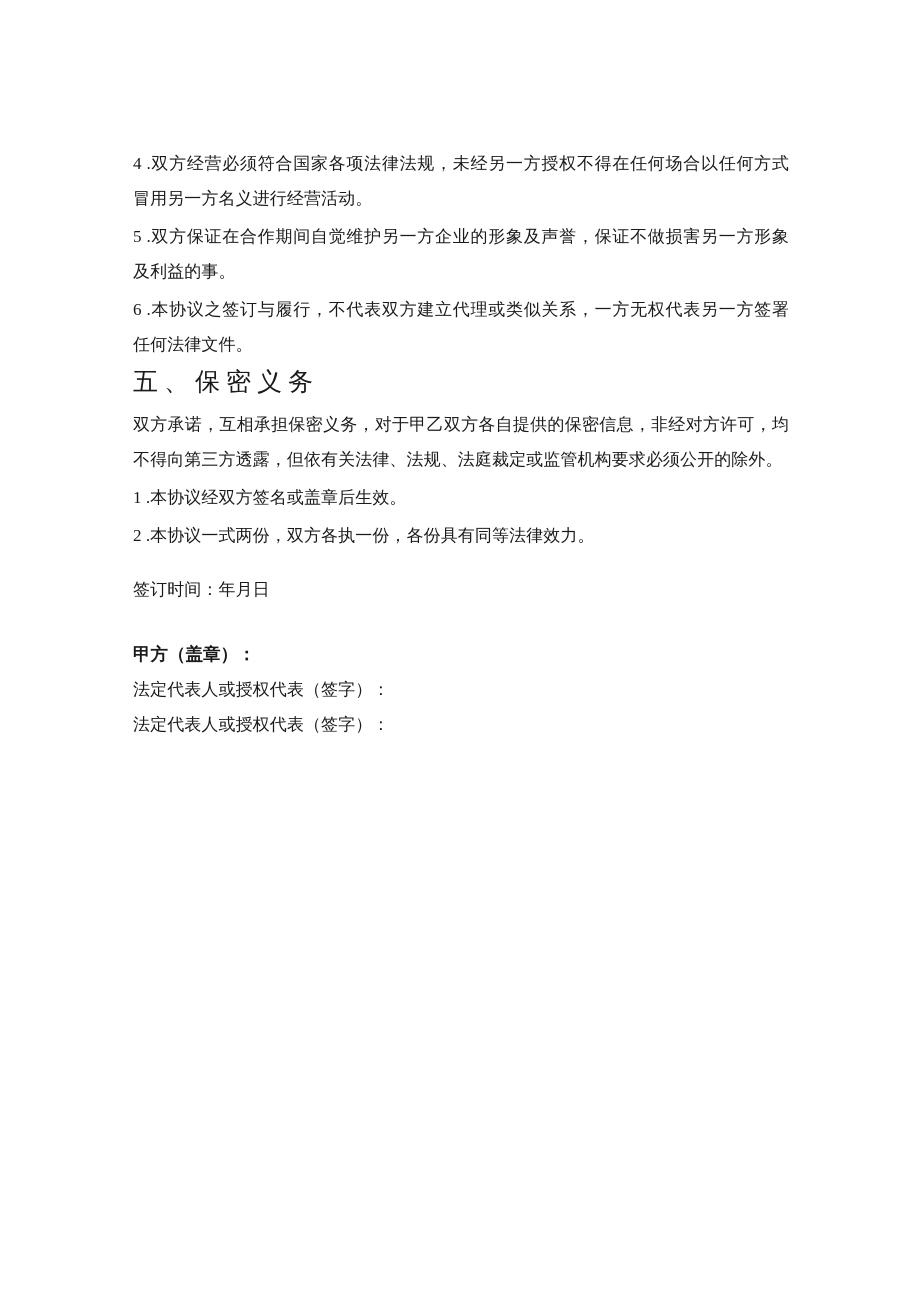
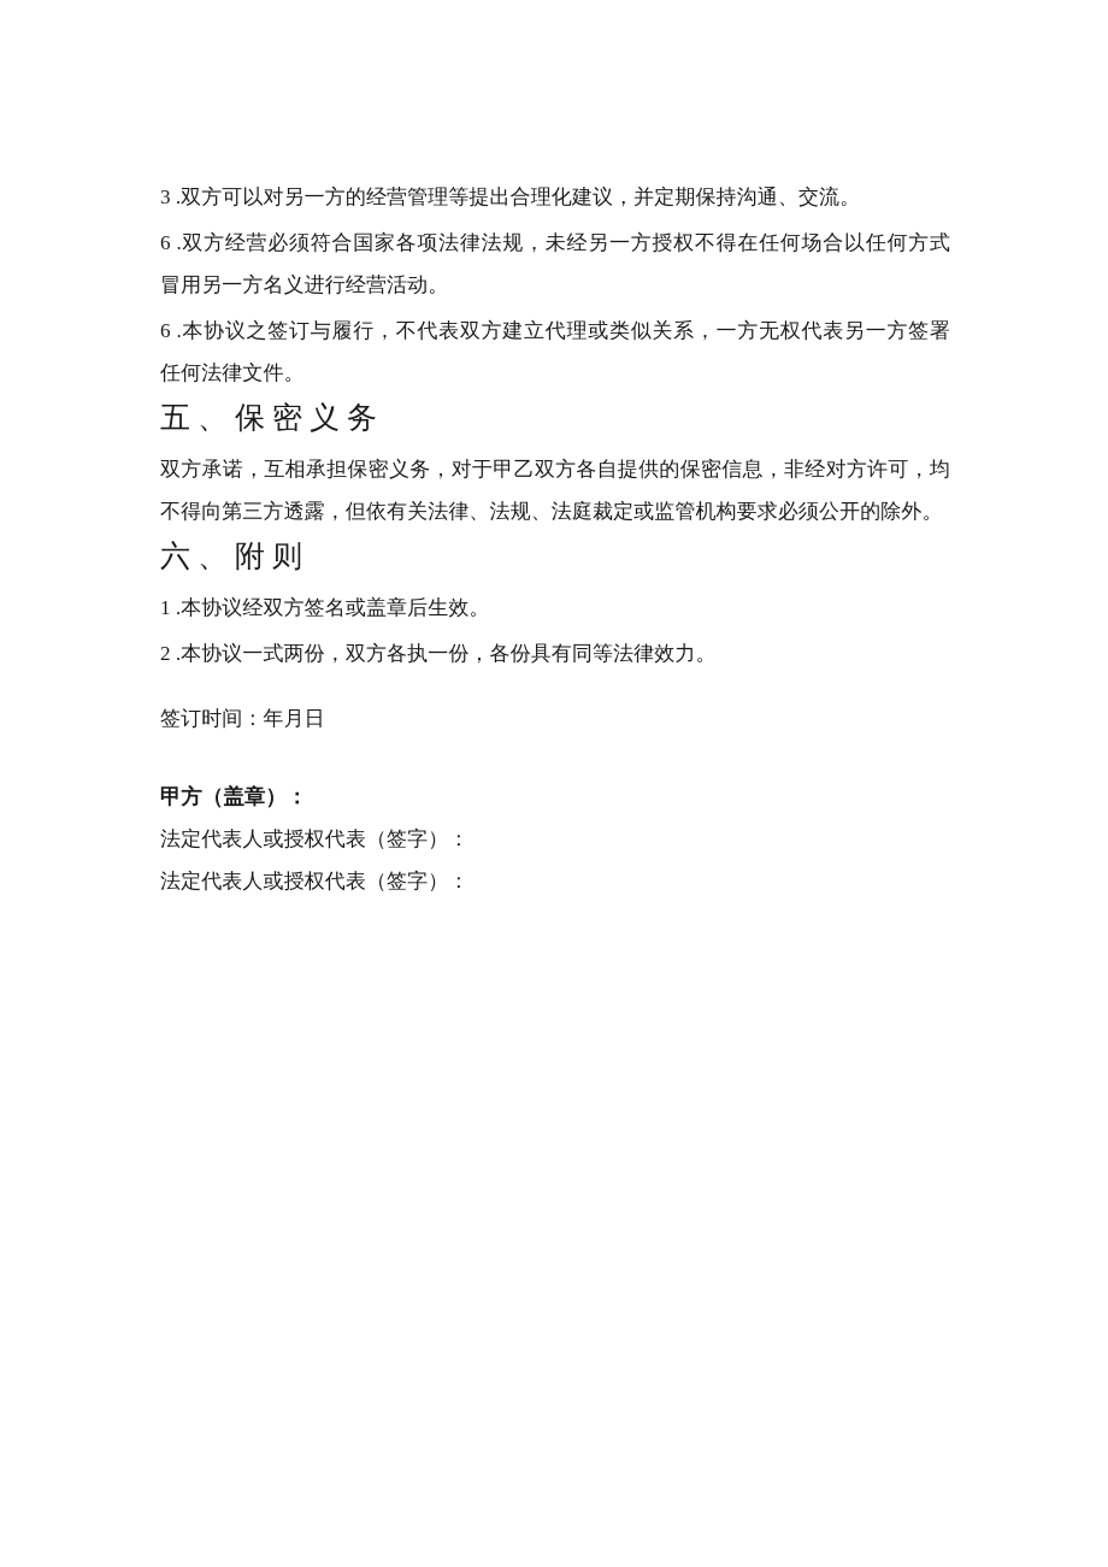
+ 3 .双方可以对另一方的经营管理等提出合理化建议，并定期保持沟通、交流。
- 4 .双方经营必须符合国家各项法律法规，未经另一方授权不得在任何场合以任何方式
+ 6 .双方经营必须符合国家各项法律法规，未经另一方授权不得在任何场合以任何方式
  冒用另一方名义进行经营活动。
- 5 .双方保证在合作期间自觉维护另一方企业的形象及声誉，保证不做损害另一方形象
- 及利益的事。
  6 .本协议之签订与履行，不代表双方建立代理或类似关系，一方无权代表另一方签署
  任何法律文件。
  五、保密义务
  双方承诺，互相承担保密义务，对于甲乙双方各自提供的保密信息，非经对方许可，均
  不得向第三方透露，但依有关法律、法规、法庭裁定或监管机构要求必须公开的除外。
+ 六、附则
  1 .本协议经双方签名或盖章后生效。
  2 .本协议一式两份，双方各执一份，各份具有同等法律效力。
  签订时间：年月日
  甲方（盖章）：
  法定代表人或授权代表（签字）：
  法定代表人或授权代表（签字）：
